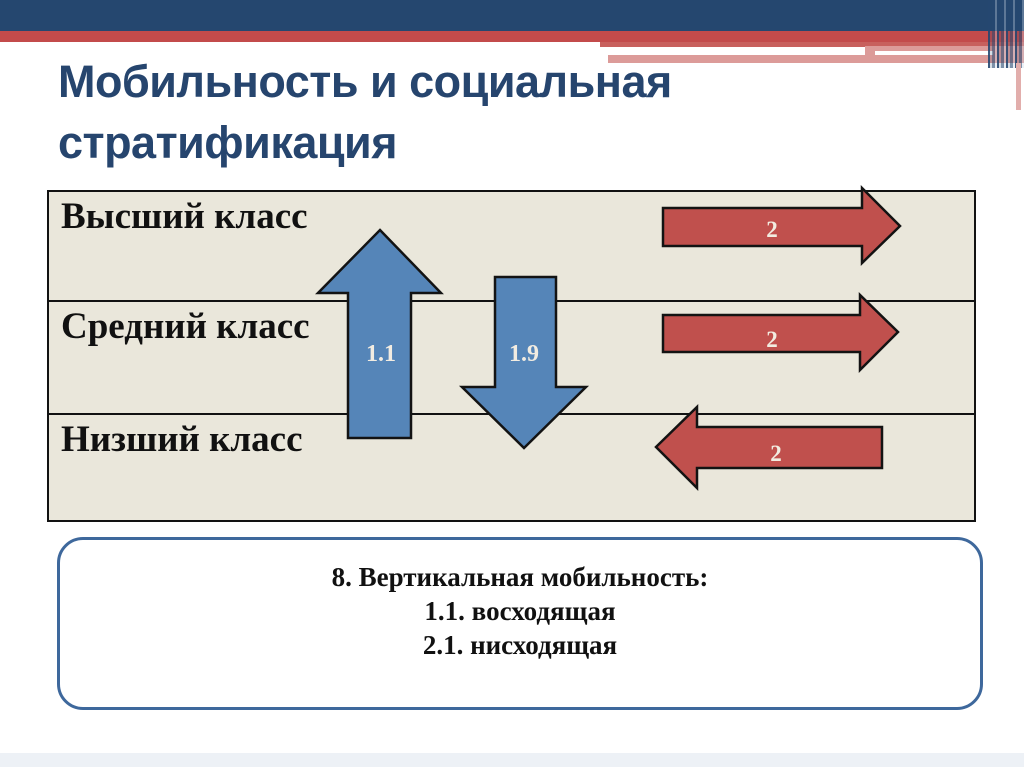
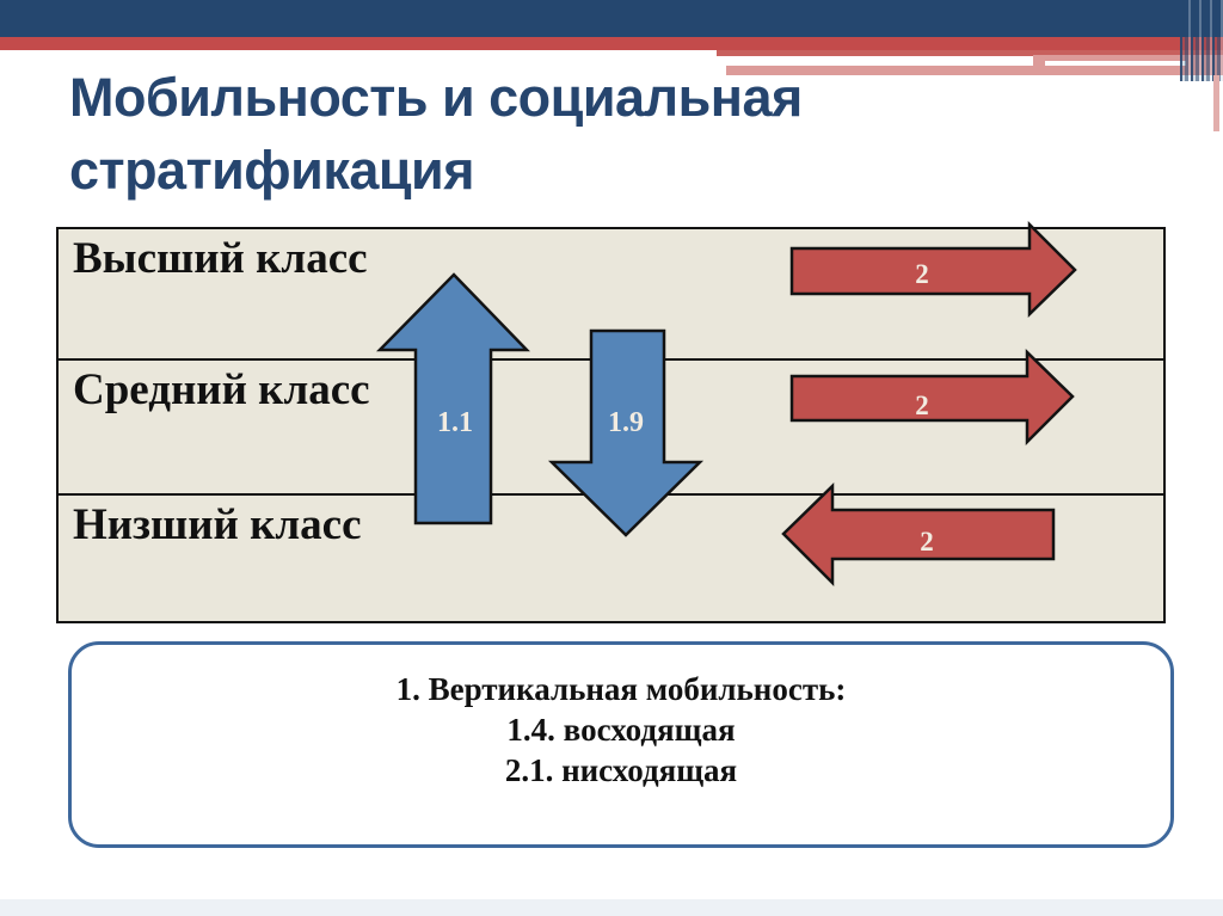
  Мобильность и социальная стратификация
  Высший класс
  Средний класс
  Низший класс
  1.1
  1.9
  2
  2
  2
- 8. Вертикальная мобильность:
+ 1. Вертикальная мобильность:
- 1.1. восходящая
+ 1.4. восходящая
  2.1. нисходящая
